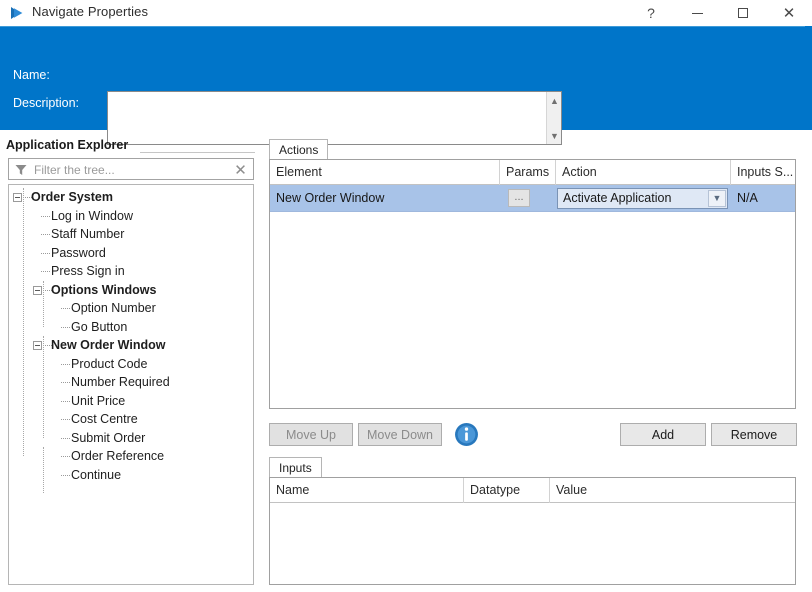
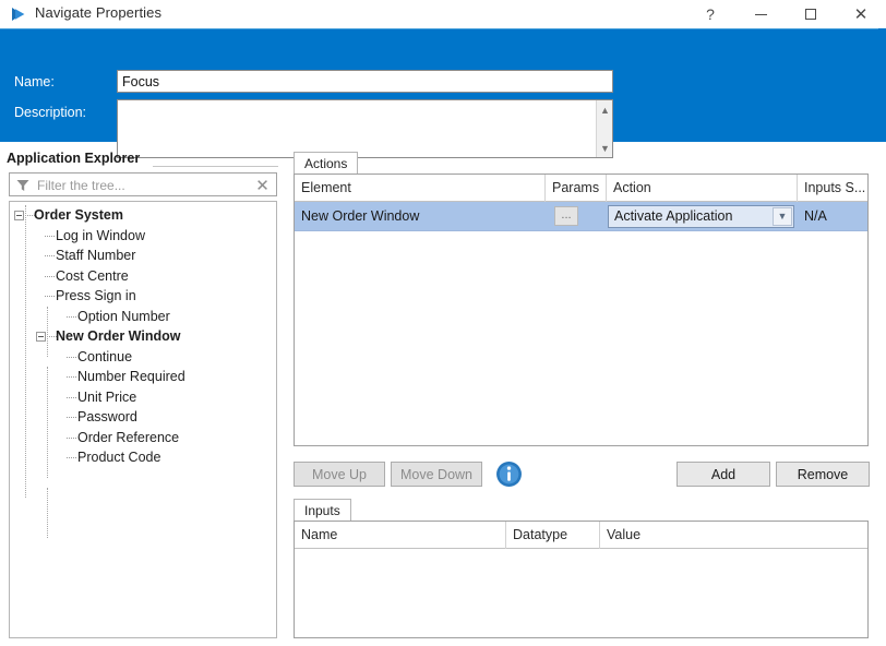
  Navigate Properties
  ?
  ✕
  Name:
+ Focus
  Description:
  ▲
  ▼
  Application Explorer
  Filter the tree...
  ✕
  Order System
  Log in Window
  Staff Number
- Password
+ Cost Centre
  Press Sign in
- Options Windows
  Option Number
- Go Button
  New Order Window
- Product Code
+ Continue
  Number Required
  Unit Price
- Cost Centre
+ Password
- Submit Order
  Order Reference
- Continue
+ Product Code
  Actions
  Element
  Params
  Action
  Inputs S...
  New Order Window
  ...
  Activate Application
  ▼
  N/A
  Move Up
  Move Down
  Add
  Remove
  Inputs
  Name
  Datatype
  Value
